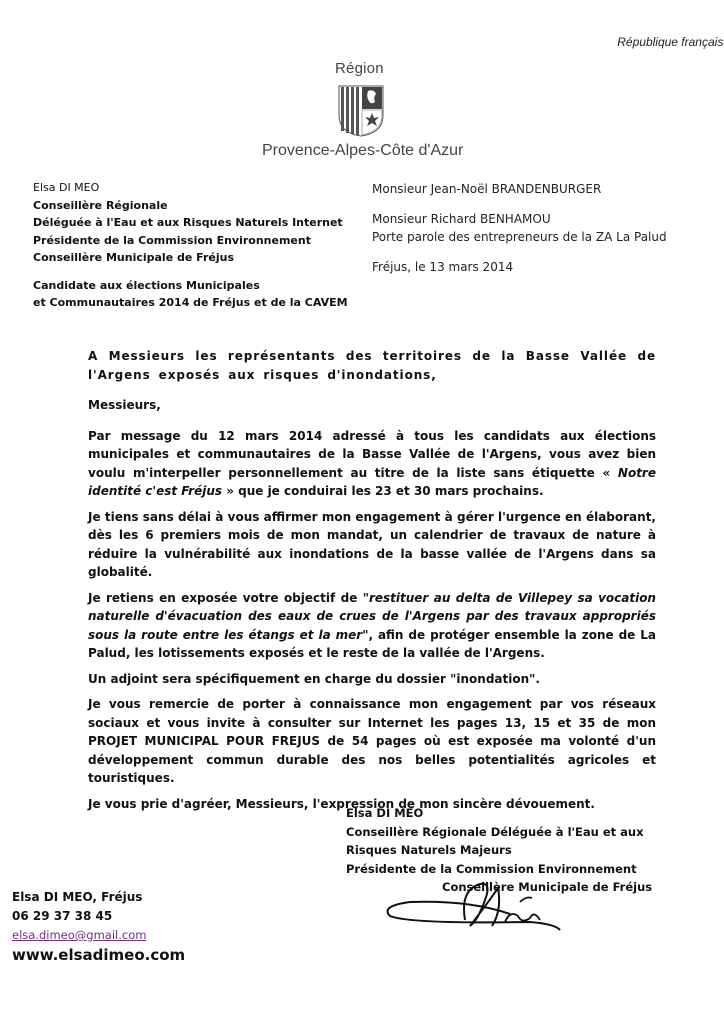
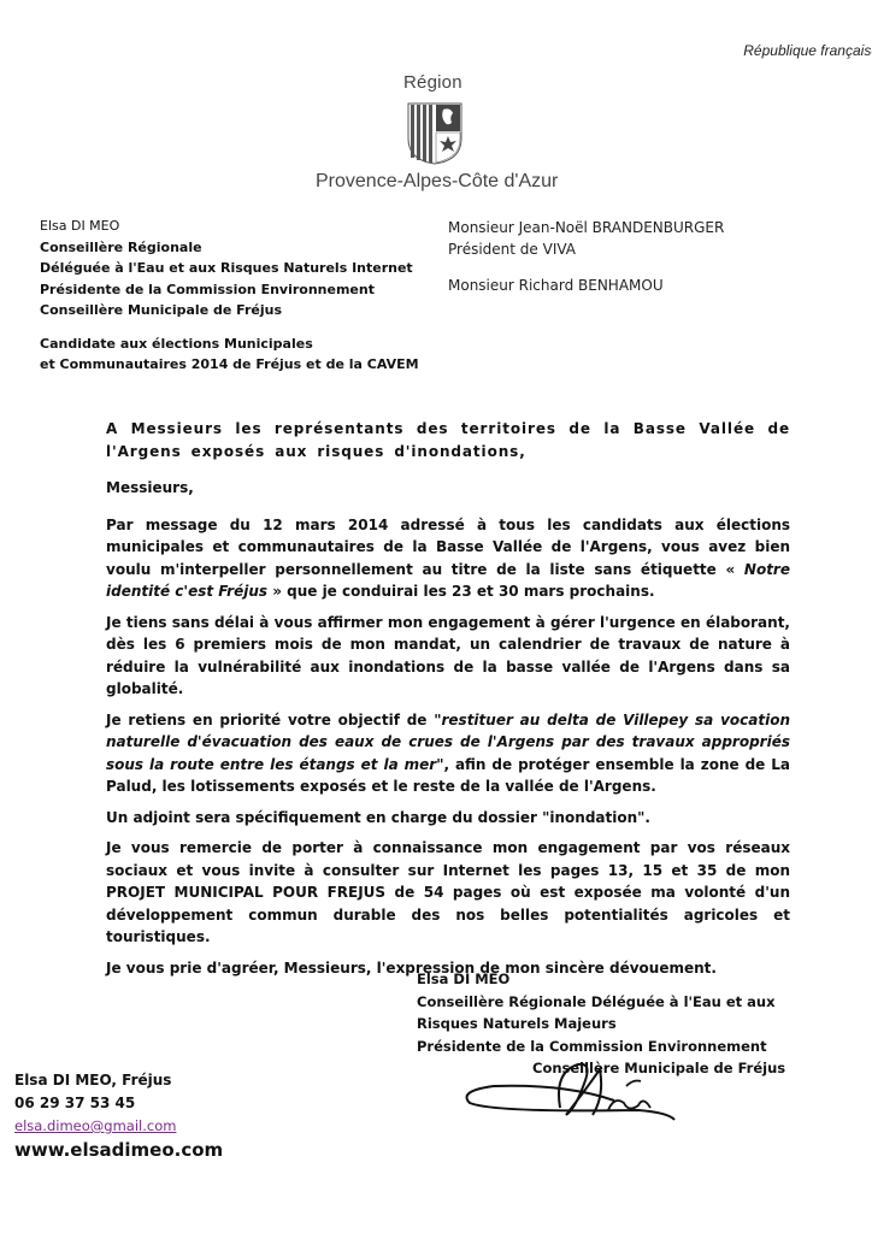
  République français
  Région
  Provence-Alpes-Côte d'Azur
  Elsa DI MEO
  Conseillère Régionale
  Déléguée à l'Eau et aux Risques Naturels Internet
  Présidente de la Commission Environnement
  Conseillère Municipale de Fréjus
  Candidate aux élections Municipales
  et Communautaires 2014 de Fréjus et de la CAVEM
  Monsieur Jean-Noël BRANDENBURGER
+ Président de VIVA
  Monsieur Richard BENHAMOU
- Porte parole des entrepreneurs de la ZA La Palud
- Fréjus, le 13 mars 2014
  A Messieurs les représentants des territoires de la Basse Vallée de l'Argens exposés aux risques d'inondations,
  Messieurs,
  Par message du 12 mars 2014 adressé à tous les candidats aux élections municipales et communautaires de la Basse Vallée de l'Argens, vous avez bien voulu m'interpeller personnellement au titre de la liste sans étiquette « Notre identité c'est Fréjus » que je conduirai les 23 et 30 mars prochains.
  Je tiens sans délai à vous affirmer mon engagement à gérer l'urgence en élaborant, dès les 6 premiers mois de mon mandat, un calendrier de travaux de nature à réduire la vulnérabilité aux inondations de la basse vallée de l'Argens dans sa globalité.
- Je retiens en exposée votre objectif de "restituer au delta de Villepey sa vocation naturelle d'évacuation des eaux de crues de l'Argens par des travaux appropriés sous la route entre les étangs et la mer", afin de protéger ensemble la zone de La Palud, les lotissements exposés et le reste de la vallée de l'Argens.
+ Je retiens en priorité votre objectif de "restituer au delta de Villepey sa vocation naturelle d'évacuation des eaux de crues de l'Argens par des travaux appropriés sous la route entre les étangs et la mer", afin de protéger ensemble la zone de La Palud, les lotissements exposés et le reste de la vallée de l'Argens.
  Un adjoint sera spécifiquement en charge du dossier "inondation".
  Je vous remercie de porter à connaissance mon engagement par vos réseaux sociaux et vous invite à consulter sur Internet les pages 13, 15 et 35 de mon PROJET MUNICIPAL POUR FREJUS de 54 pages où est exposée ma volonté d'un développement commun durable des nos belles potentialités agricoles et touristiques.
  Je vous prie d'agréer, Messieurs, l'expression de mon sincère dévouement.
  Elsa DI MEO
  Conseillère Régionale Déléguée à l'Eau et aux
  Risques Naturels Majeurs
  Présidente de la Commission Environnement
  Conseilère Municipale de Fréjus
  Elsa DI MEO, Fréjus
- 06 29 37 38 45
+ 06 29 37 53 45
  elsa.dimeo@gmail.com
  www.elsadimeo.com
